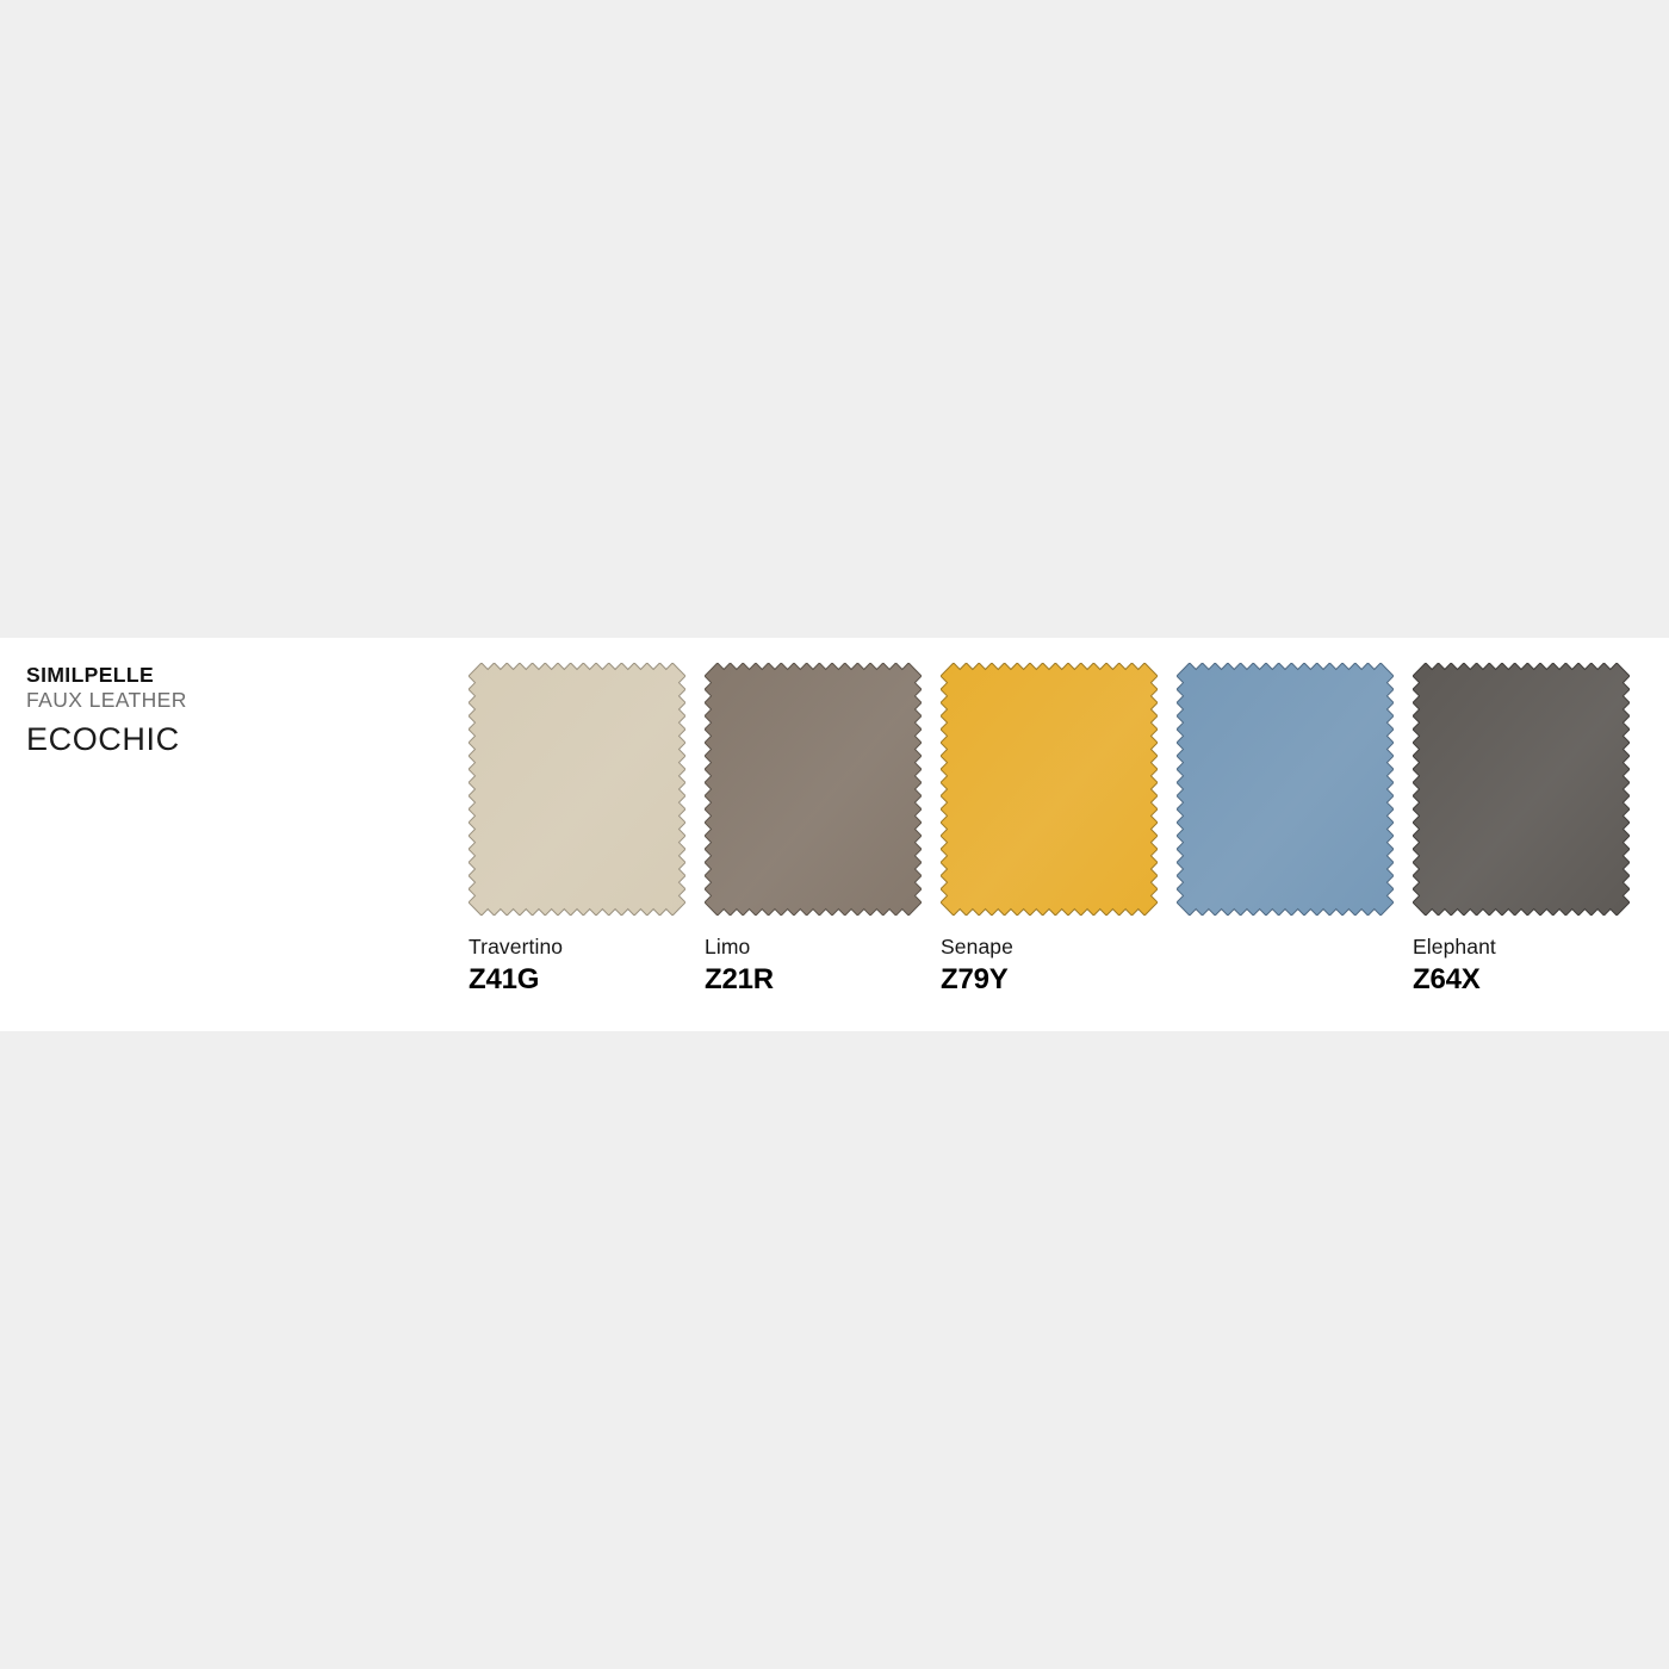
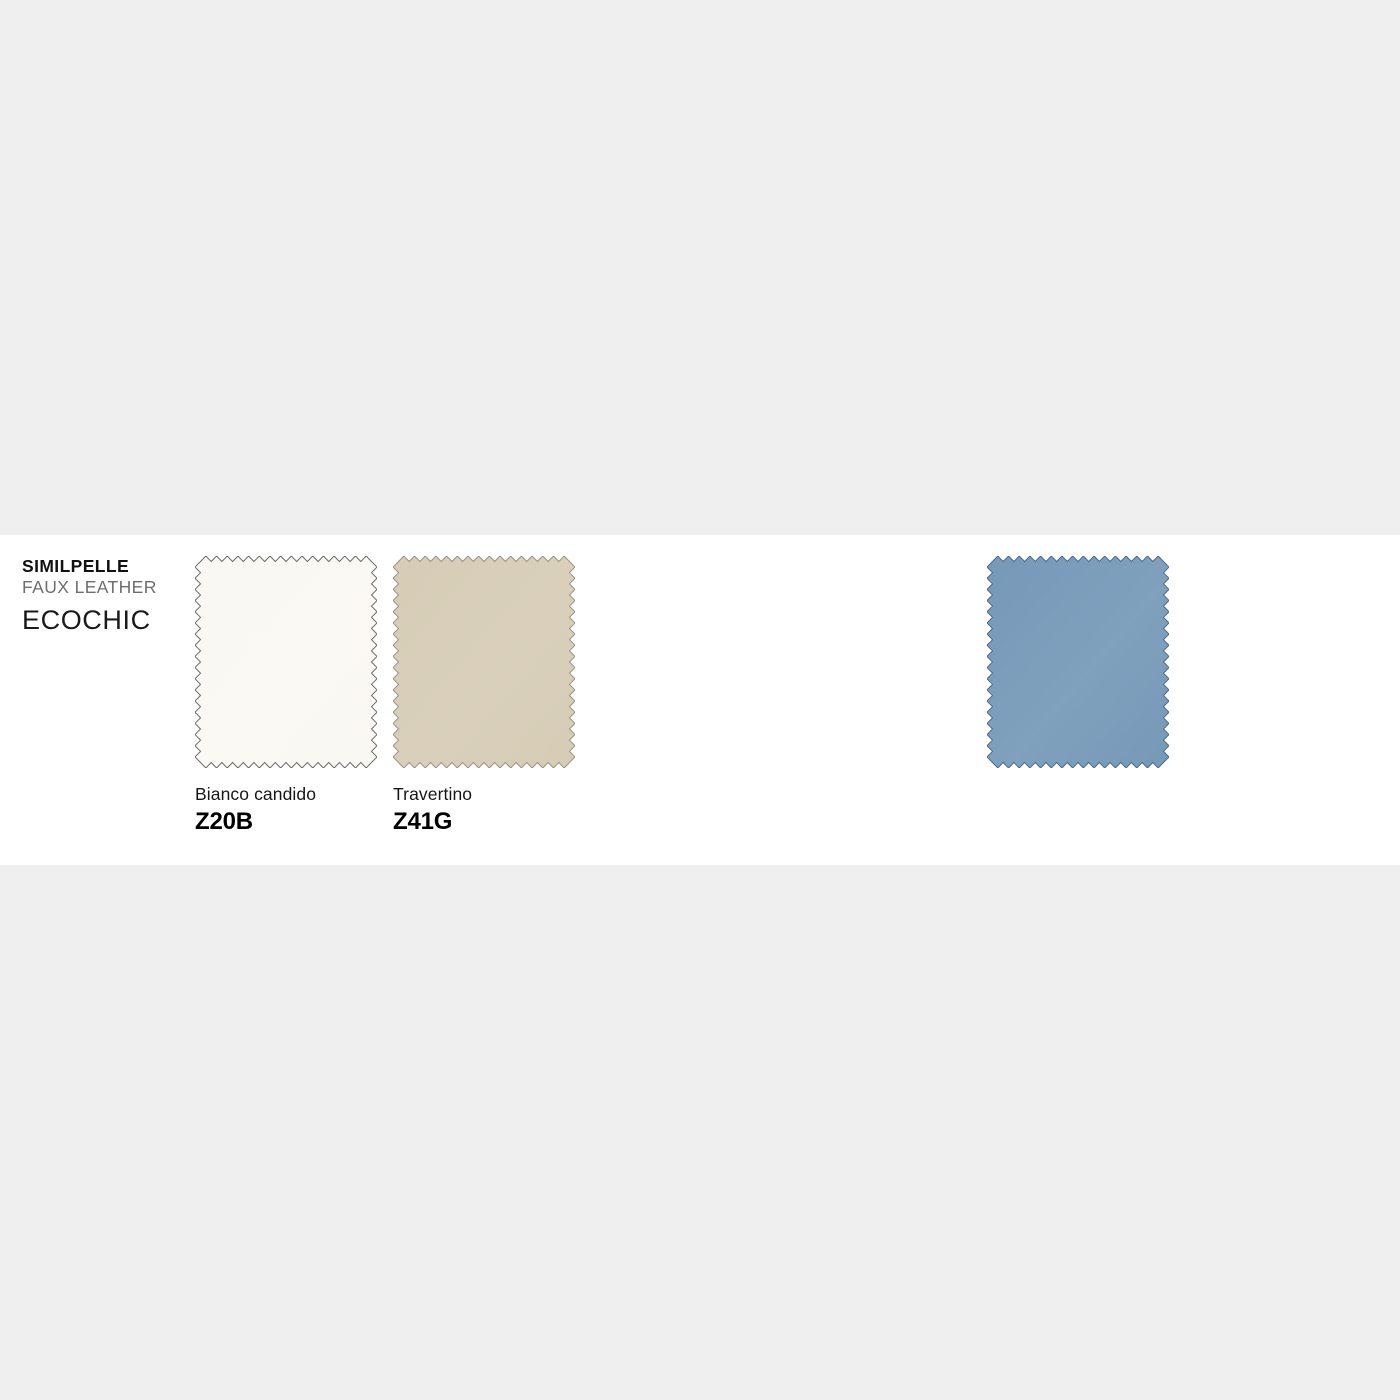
  SIMILPELLE
  FAUX LEATHER
  ECOCHIC
+ Bianco candido
+ Z20B
  Travertino
  Z41G
- Limo
- Z21R
- Senape
- Z79Y
- Elephant
- Z64X
